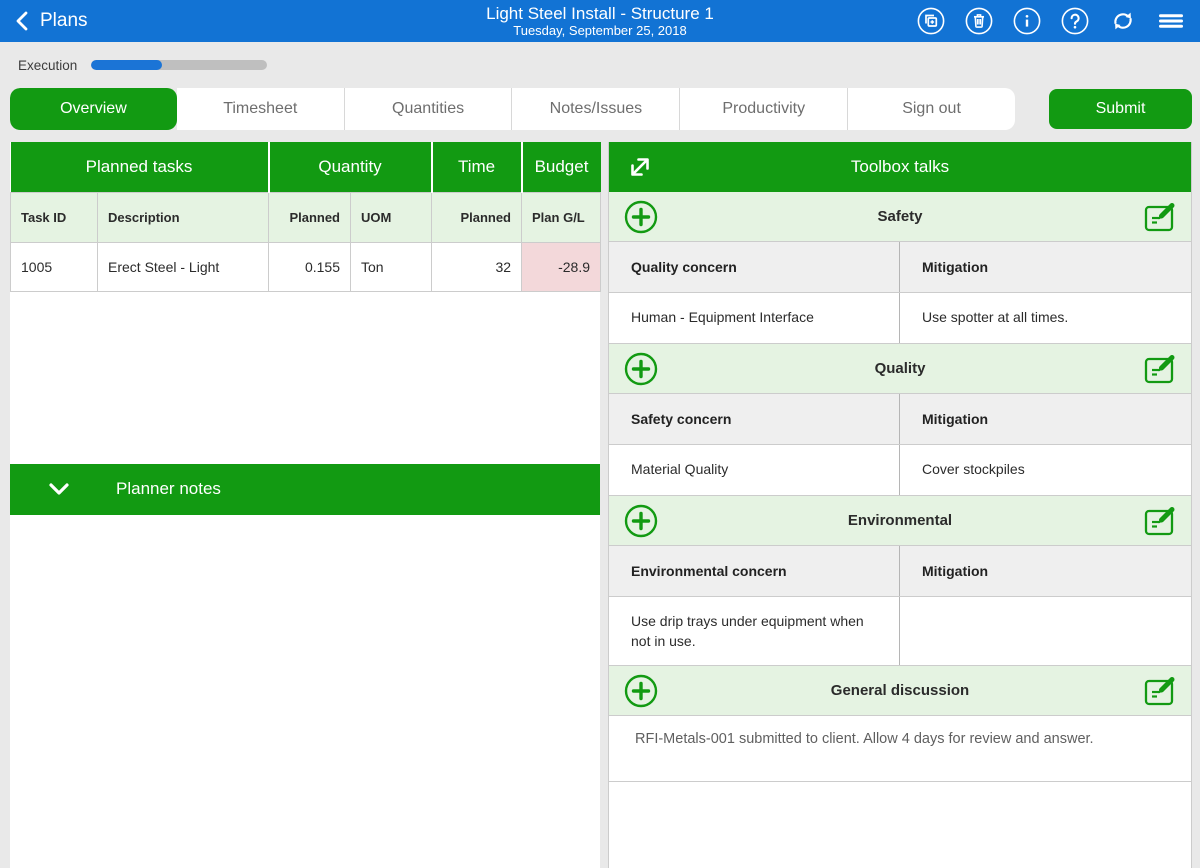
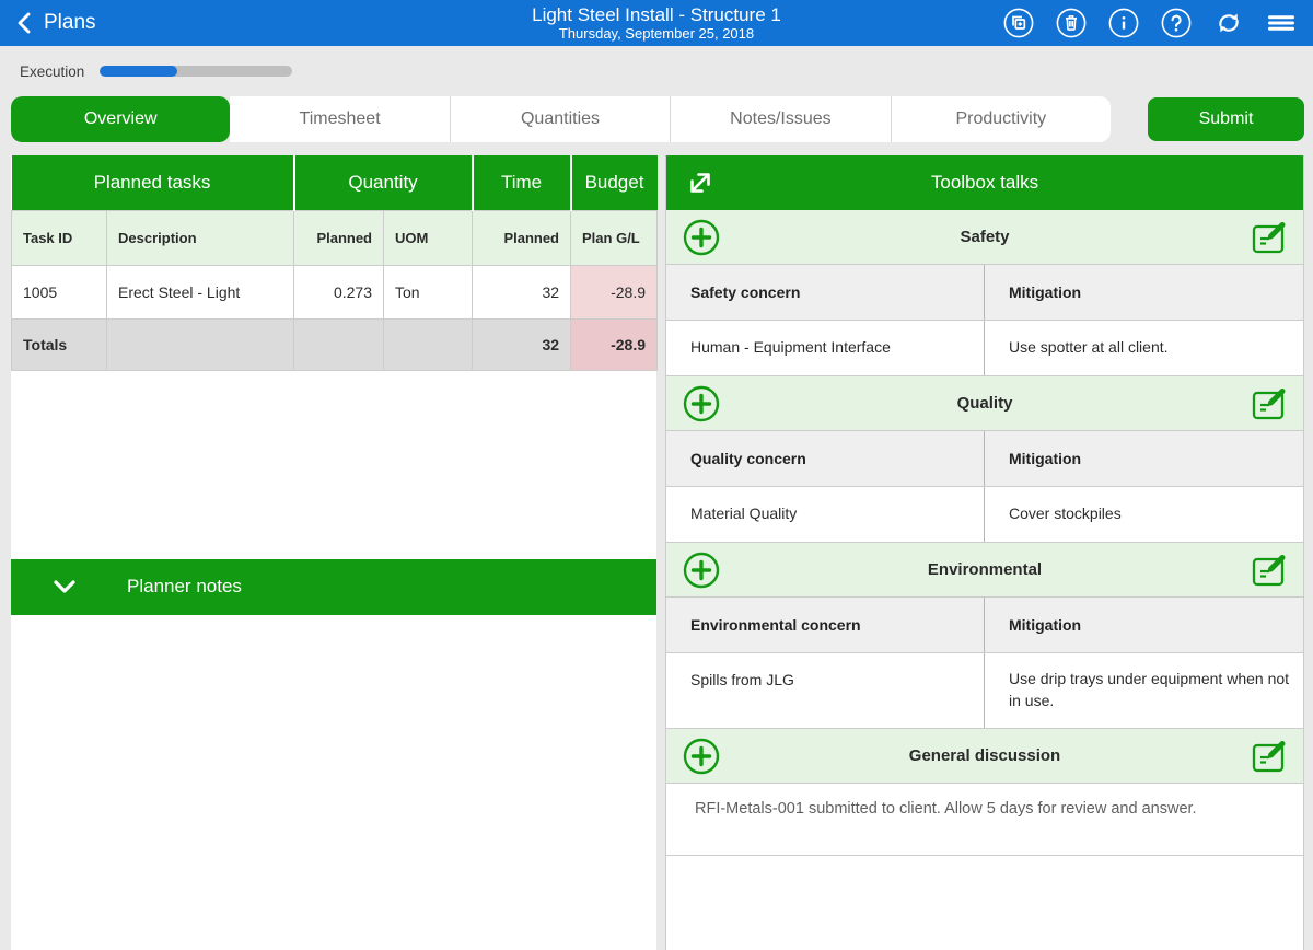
  Plans
  Light Steel Install - Structure 1
- Tuesday, September 25, 2018
+ Thursday, September 25, 2018
  Execution
  Overview
  Timesheet
  Quantities
  Notes/Issues
  Productivity
- Sign out
  Submit
  Planned tasks	Quantity	Time	Budget
  Task ID	Description	Planned	UOM	Planned	Plan G/L
- 1005	Erect Steel - Light	0.155	Ton	32	-28.9
+ 1005	Erect Steel - Light	0.273	Ton	32	-28.9
+ Totals				32	-28.9
  Planner notes
  Toolbox talks
  Safety
- Quality concern
+ Safety concern
  Mitigation
  Human - Equipment Interface
- Use spotter at all times.
+ Use spotter at all client.
  Quality
- Safety concern
+ Quality concern
  Mitigation
  Material Quality
  Cover stockpiles
  Environmental
  Environmental concern
  Mitigation
+ Spills from JLG
  Use drip trays under equipment when not in use.
  General discussion
- RFI-Metals-001 submitted to client. Allow 4 days for review and answer.
+ RFI-Metals-001 submitted to client. Allow 5 days for review and answer.
